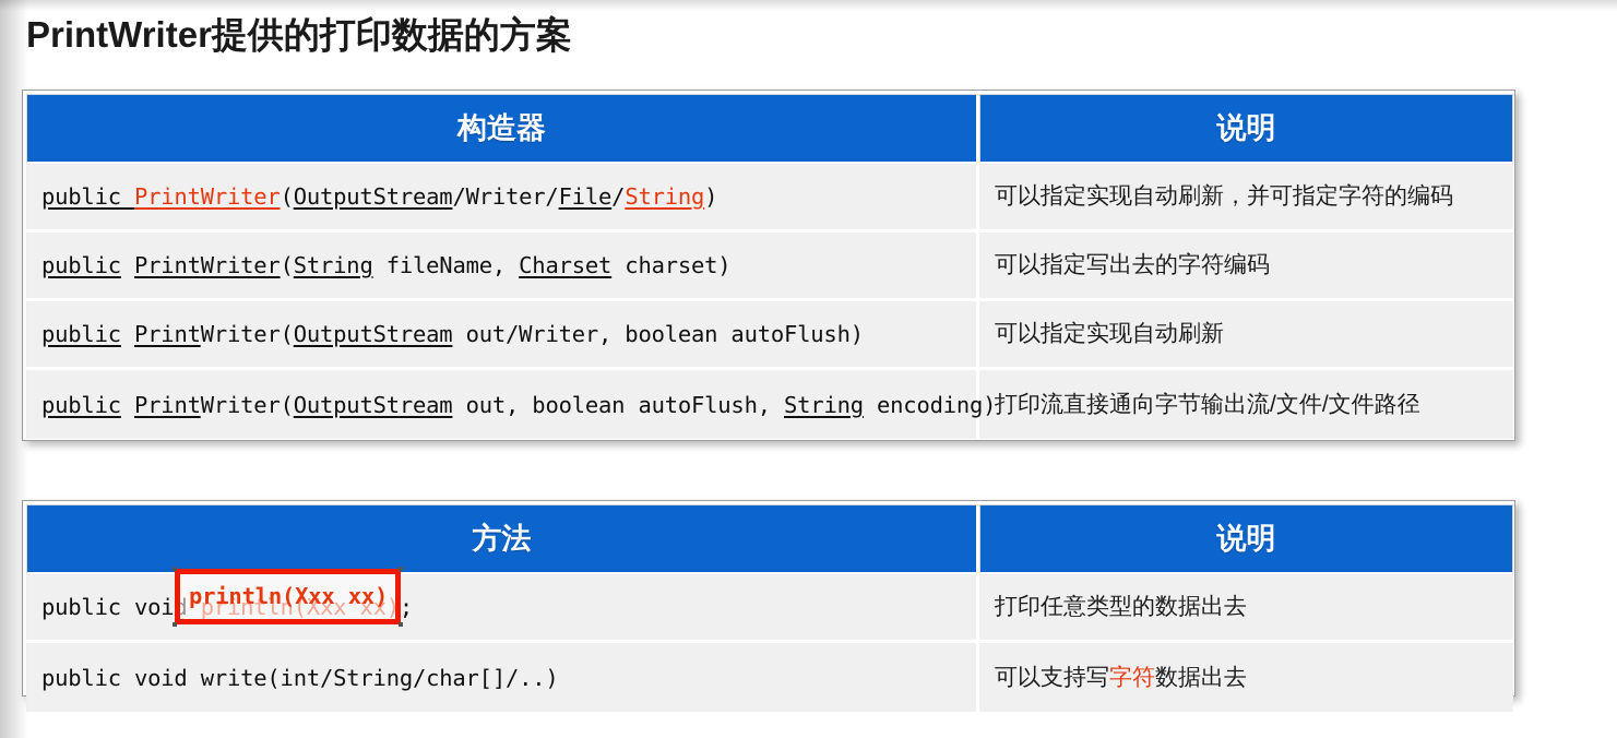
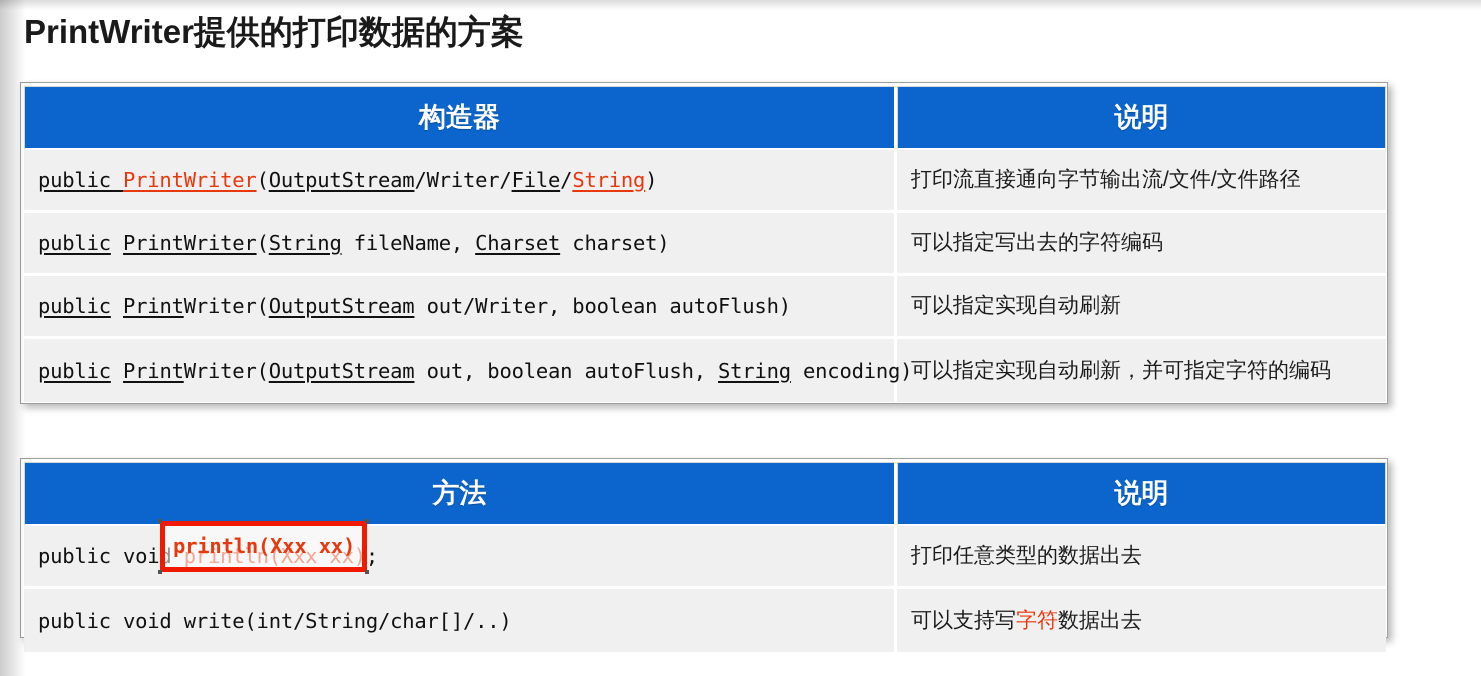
  PrintWriter提供的打印数据的方案
  构造器	说明
- public PrintWriter(OutputStream/Writer/File/String)	可以指定实现自动刷新，并可指定字符的编码
+ public PrintWriter(OutputStream/Writer/File/String)	打印流直接通向字节输出流/文件/文件路径
  public PrintWriter(String fileName, Charset charset)	可以指定写出去的字符编码
  public PrintWriter(OutputStream out/Writer, boolean autoFlush)	可以指定实现自动刷新
- public PrintWriter(OutputStream out, boolean autoFlush, String encoding)	打印流直接通向字节输出流/文件/文件路径
+ public PrintWriter(OutputStream out, boolean autoFlush, String encoding)	可以指定实现自动刷新，并可指定字符的编码
  方法	说明
  public void println(Xxx xx);	打印任意类型的数据出去
  public void write(int/String/char[]/..)	可以支持写字符数据出去
  println(Xxx xx)
